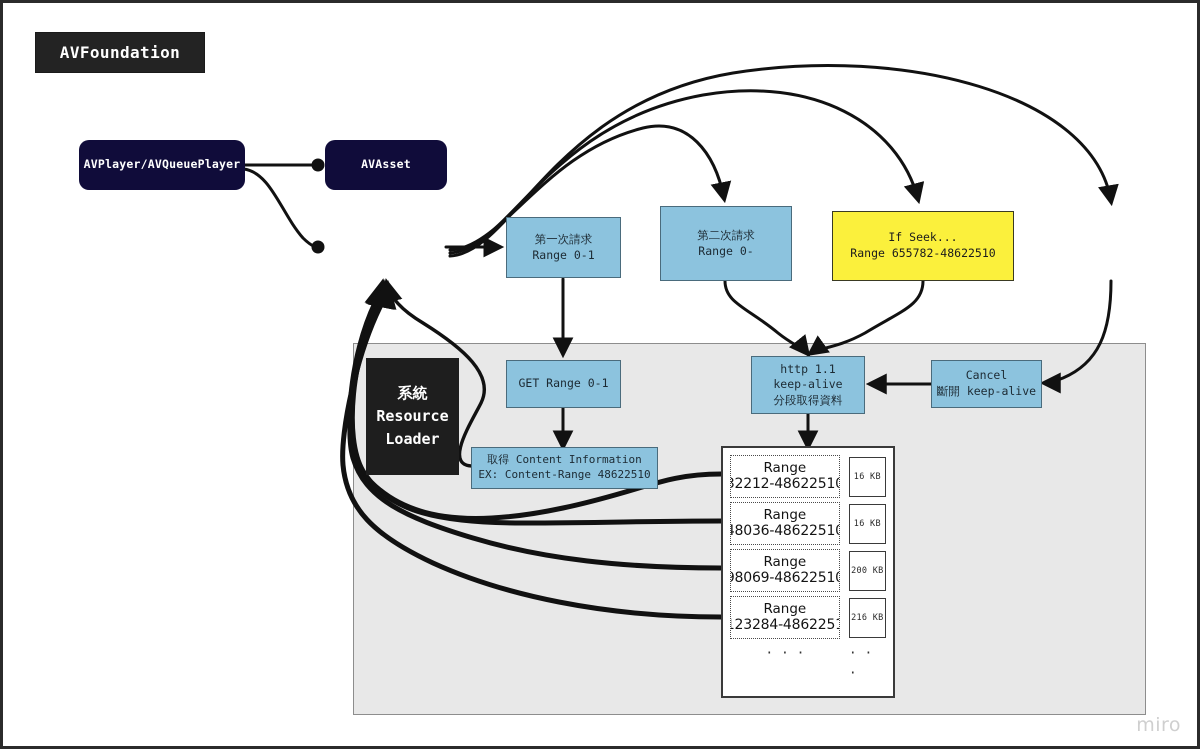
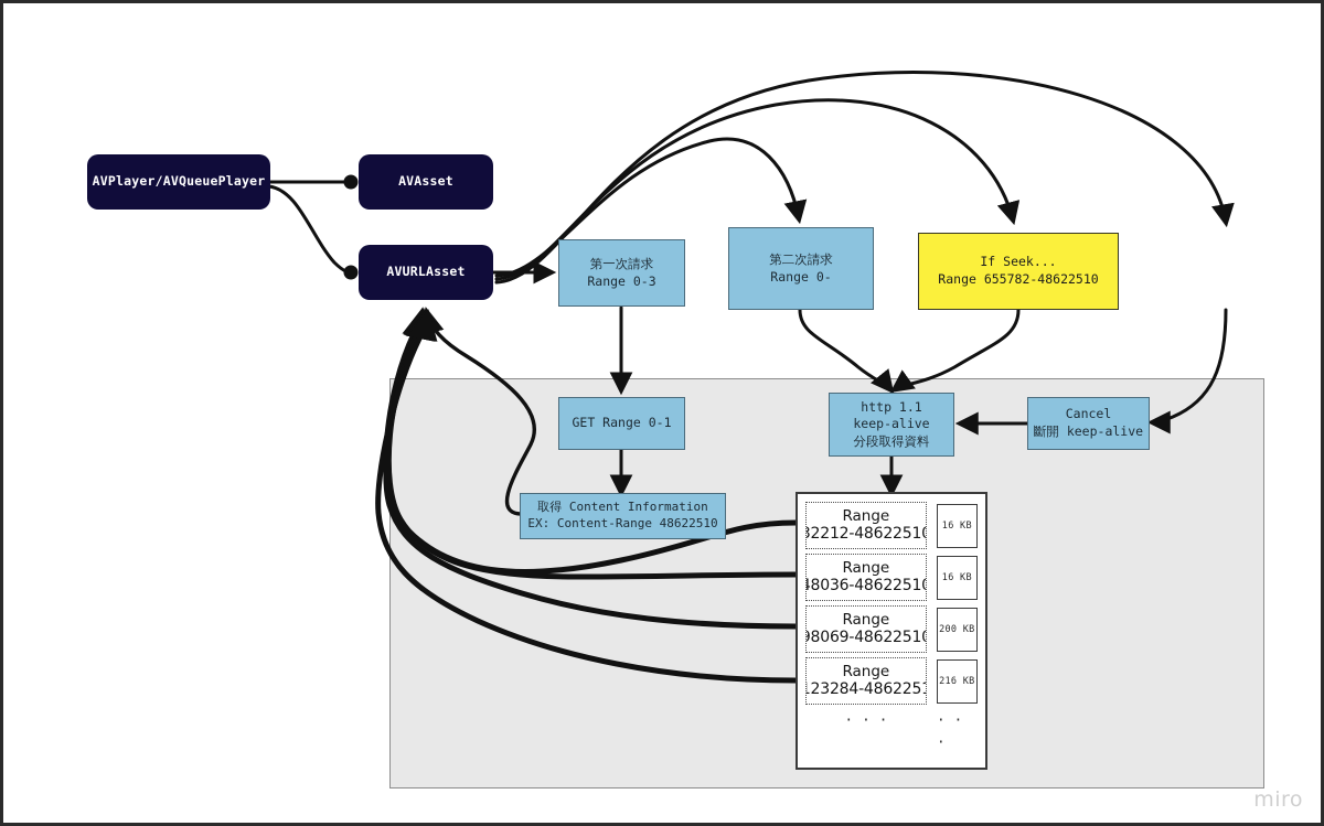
- AVFoundation
  AVPlayer/AVQueuePlayer
  AVAsset
+ AVURLAsset
  第一次請求
- Range 0-1
+ Range 0-3
  第二次請求
  Range 0-
  If Seek...
  Range 655782-48622510
- 系統
- Resource
- Loader
  GET Range 0-1
  取得 Content Information
  EX: Content-Range 48622510
  http 1.1
  keep-alive
  分段取得資料
  Cancel
  斷開 keep-alive
  Range
  32212-4862251
  16 KB
  Range
  48036-4862251
  16 KB
  Range
  98069-4862251
  200 KB
  Range
  123284-486225
  216 KB
  · · ·
  · · ·
  miro
